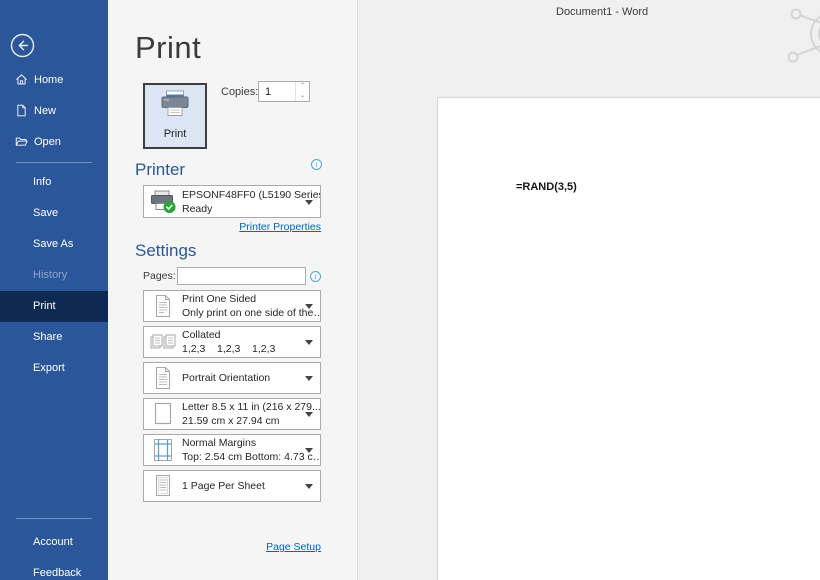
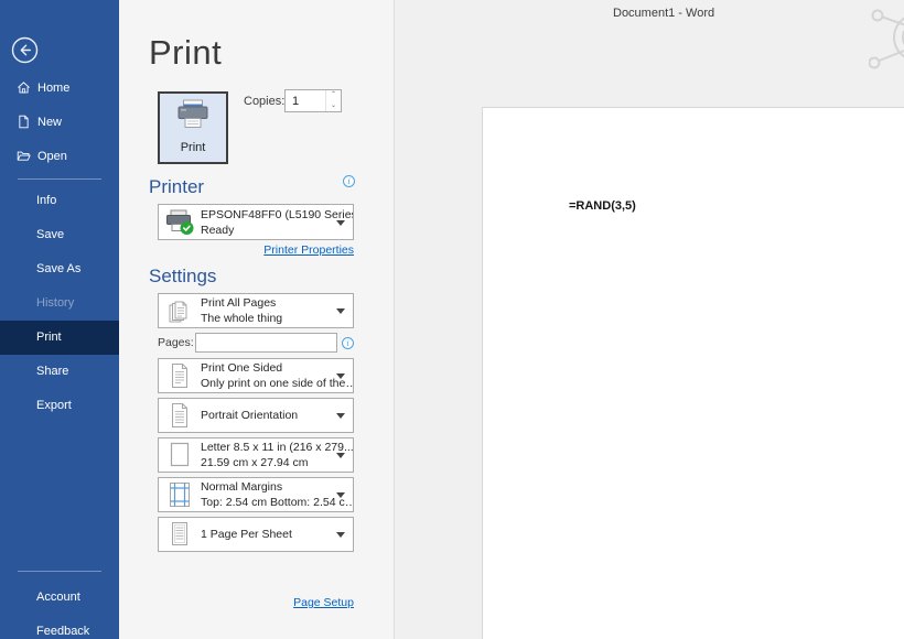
  Home
  New
  Open
  Info
  Save
  Save As
  History
  Print
  Share
  Export
  Account
  Feedback
  Print
  Print
  Copies:
  1
  Printer
  i
  EPSONF48FF0 (L5190 Serie
  Ready
  Printer Properties
  Settings
+ Print All Pages
+ The whole thing
  Pages:
  i
  Print One Sided
  Only print on one side of the…
- Collated
- 1,2,3 1,2,3 1,2,3
  Portrait Orientation
  Letter 8.5 x 11 in (216 x 279...
  21.59 cm x 27.94 cm
  Normal Margins
- Top: 2.54 cm Bottom: 4.73 c…
+ Top: 2.54 cm Bottom: 2.54 c…
  1 Page Per Sheet
  Page Setup
  =RAND(3,5)
  Document1 - Word
